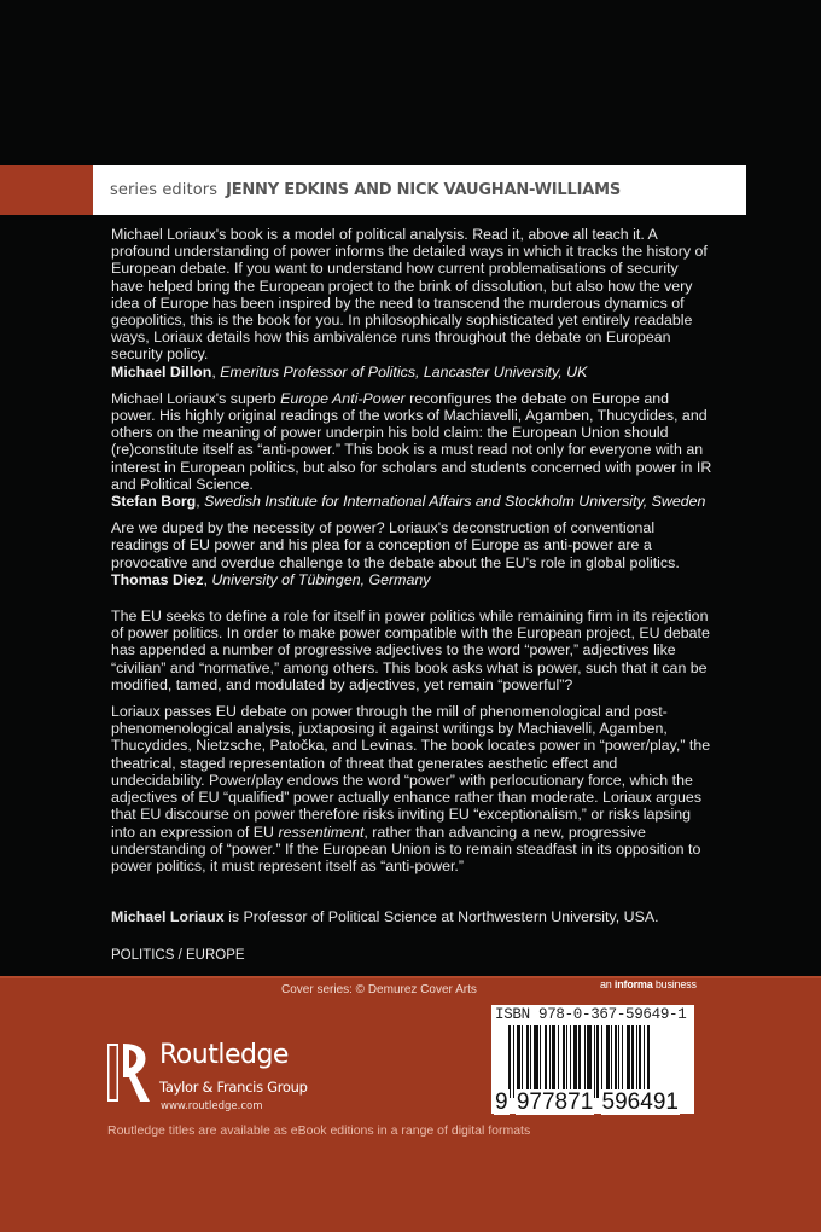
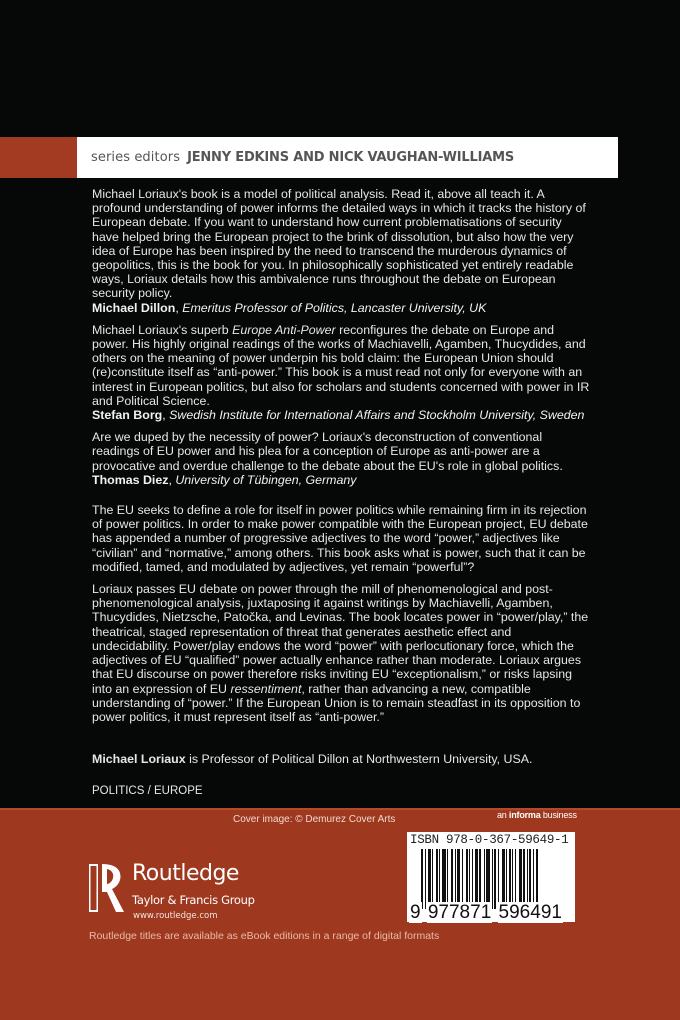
  series editors
  JENNY EDKINS AND NICK VAUGHAN-WILLIAMS
  Michael Loriaux's book is a model of political analysis. Read it, above all teach it. A profound understanding of power informs the detailed ways in which it tracks the history of European debate. If you want to understand how current problematisations of security have helped bring the European project to the brink of dissolution, but also how the very idea of Europe has been inspired by the need to transcend the murderous dynamics of geopolitics, this is the book for you. In philosophically sophisticated yet entirely readable ways, Loriaux details how this ambivalence runs throughout the debate on European security policy.
  Michael Dillon, Emeritus Professor of Politics, Lancaster University, UK
  Michael Loriaux's superb Europe Anti-Power reconfigures the debate on Europe and power. His highly original readings of the works of Machiavelli, Agamben, Thucydides, and others on the meaning of power underpin his bold claim: the European Union should (re)constitute itself as “anti-power.” This book is a must read not only for everyone with an interest in European politics, but also for scholars and students concerned with power in IR and Political Science.
  Stefan Borg, Swedish Institute for International Affairs and Stockholm University, Sweden
  Are we duped by the necessity of power? Loriaux's deconstruction of conventional readings of EU power and his plea for a conception of Europe as anti-power are a provocative and overdue challenge to the debate about the EU's role in global politics.
  Thomas Diez, University of Tübingen, Germany
  The EU seeks to define a role for itself in power politics while remaining firm in its rejection of power politics. In order to make power compatible with the European project, EU debate has appended a number of progressive adjectives to the word “power,” adjectives like “civilian” and “normative,” among others. This book asks what is power, such that it can be modified, tamed, and modulated by adjectives, yet remain “powerful”?
- Loriaux passes EU debate on power through the mill of phenomenological and post-phenomenological analysis, juxtaposing it against writings by Machiavelli, Agamben, Thucydides, Nietzsche, Patočka, and Levinas. The book locates power in “power/play,” the theatrical, staged representation of threat that generates aesthetic effect and undecidability. Power/play endows the word “power” with perlocutionary force, which the adjectives of EU “qualified” power actually enhance rather than moderate. Loriaux argues that EU discourse on power therefore risks inviting EU “exceptionalism,” or risks lapsing into an expression of EU ressentiment, rather than advancing a new, progressive understanding of “power.” If the European Union is to remain steadfast in its opposition to power politics, it must represent itself as “anti-power.”
+ Loriaux passes EU debate on power through the mill of phenomenological and post-phenomenological analysis, juxtaposing it against writings by Machiavelli, Agamben, Thucydides, Nietzsche, Patočka, and Levinas. The book locates power in “power/play,” the theatrical, staged representation of threat that generates aesthetic effect and undecidability. Power/play endows the word “power” with perlocutionary force, which the adjectives of EU “qualified” power actually enhance rather than moderate. Loriaux argues that EU discourse on power therefore risks inviting EU “exceptionalism,” or risks lapsing into an expression of EU ressentiment, rather than advancing a new, compatible understanding of “power.” If the European Union is to remain steadfast in its opposition to power politics, it must represent itself as “anti-power.”
- Michael Loriaux is Professor of Political Science at Northwestern University, USA.
+ Michael Loriaux is Professor of Political Dillon at Northwestern University, USA.
  POLITICS / EUROPE
- Cover series: © Demurez Cover Arts
+ Cover image: © Demurez Cover Arts
  an informa business
  ISBN 978-0-367-59649-1
  9 977871 596491
  Routledge
  Taylor & Francis Group
  www.routledge.com
  Routledge titles are available as eBook editions in a range of digital formats
